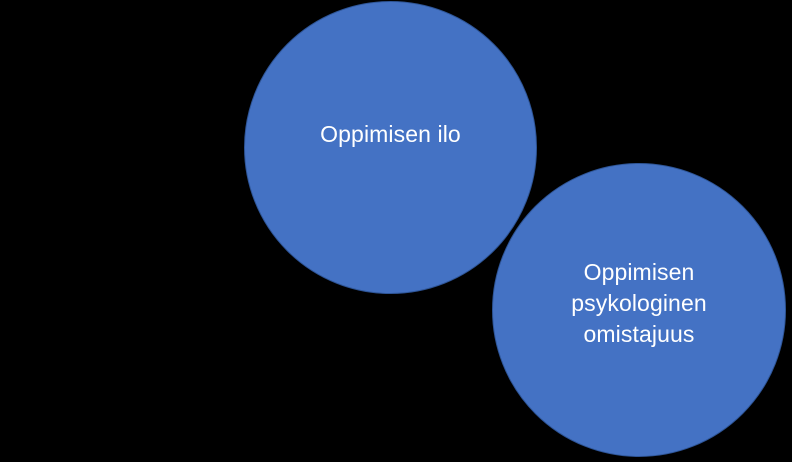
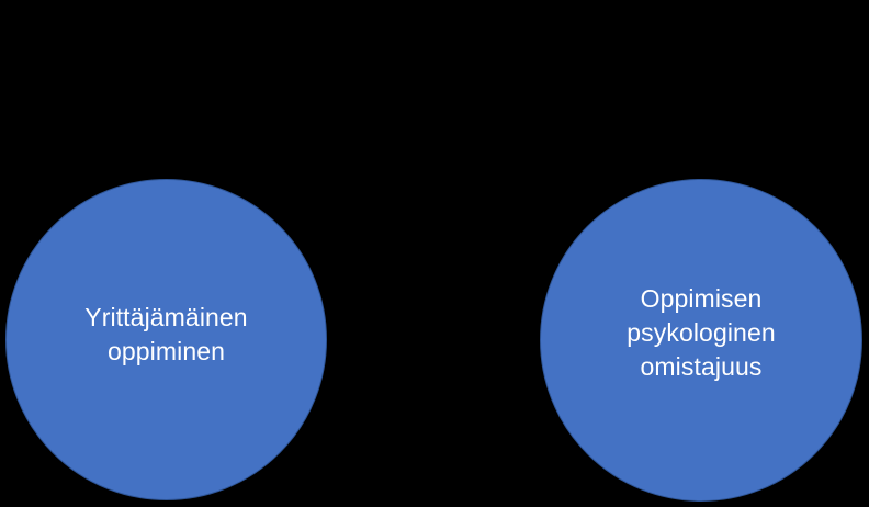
+ Yrittäjämäinen
+ oppiminen
  Oppimisen
  psykologinen
  omistajuus
- Oppimisen ilo
